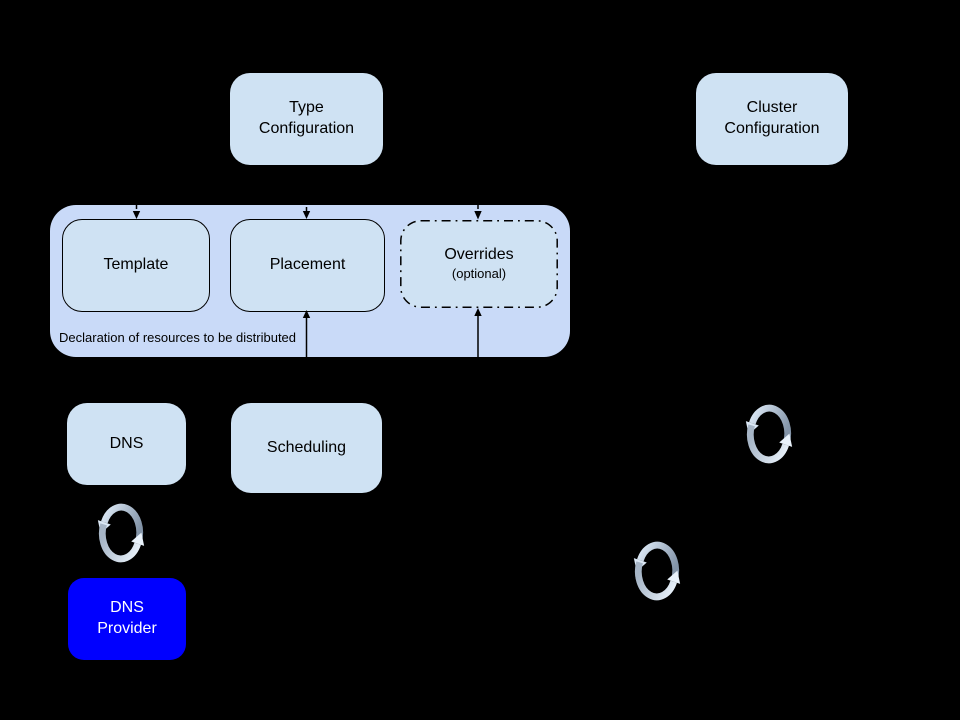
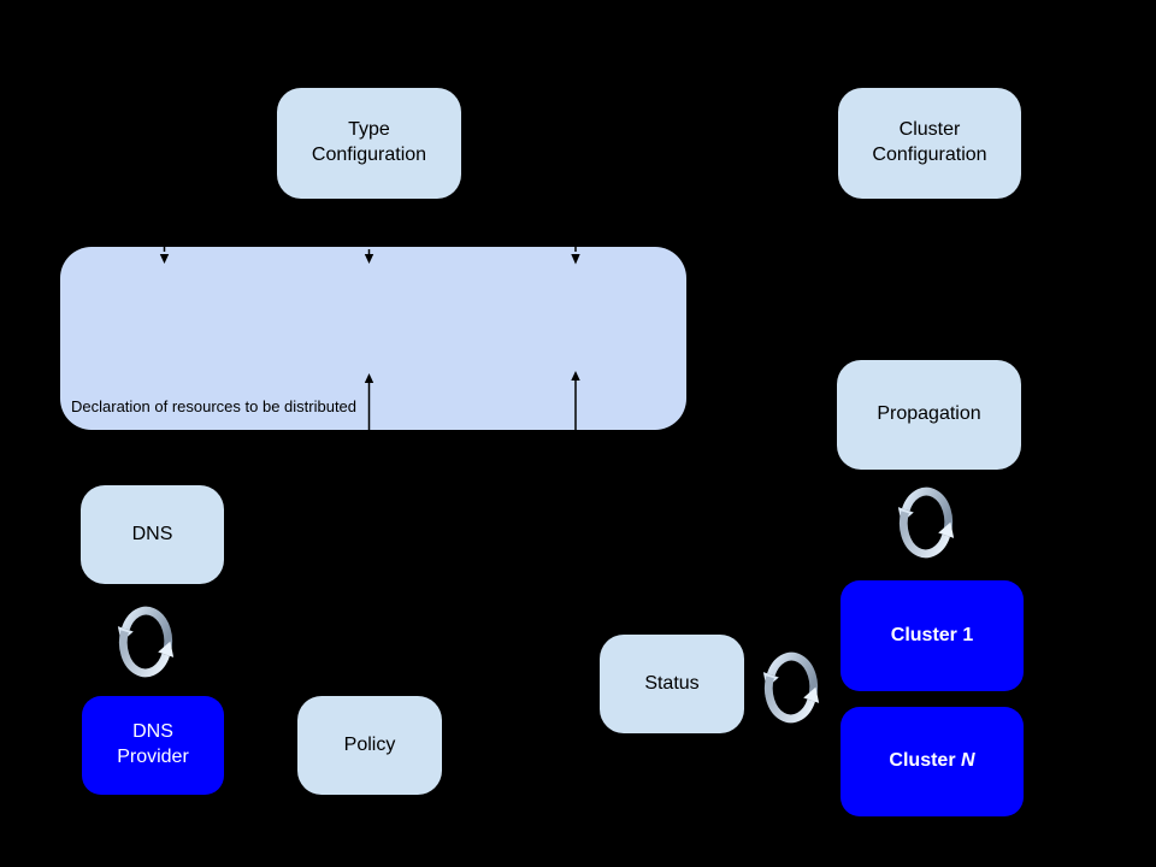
  Type
  Configuration
  Cluster
  Configuration
  Declaration of resources to be distributed
- Template
- Placement
- Overrides
- (optional)
  DNS
- Scheduling
  DNS
  Provider
+ Policy
+ Propagation
+ Status
+ Cluster 1
+ Cluster N
